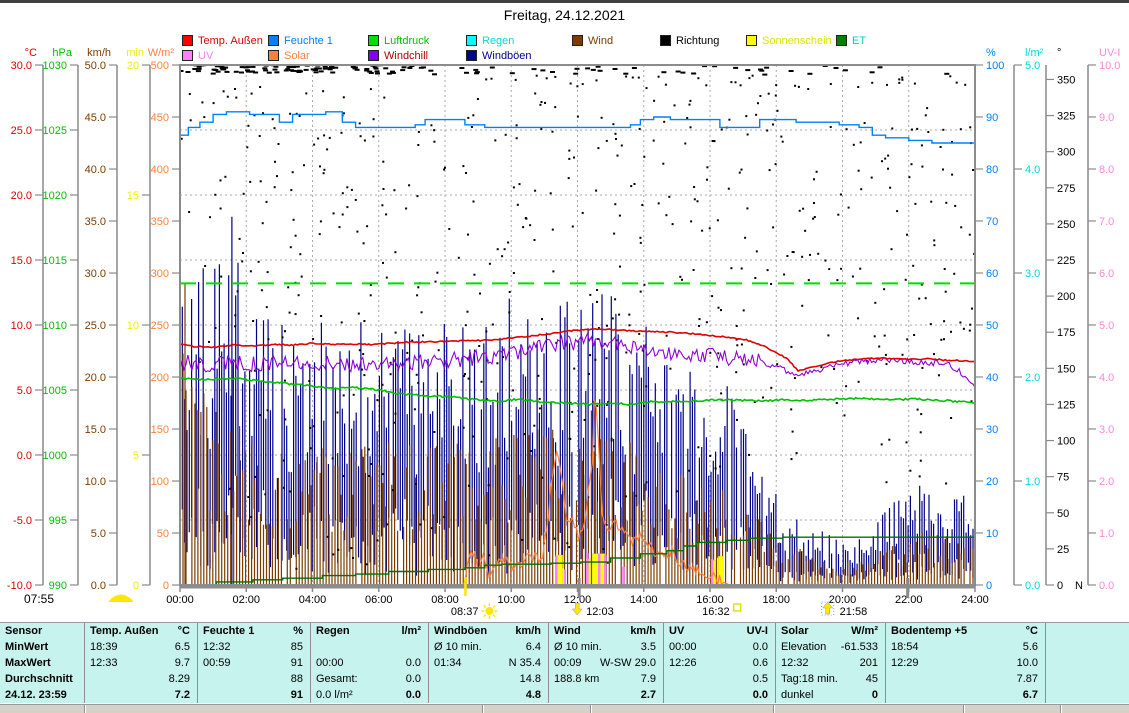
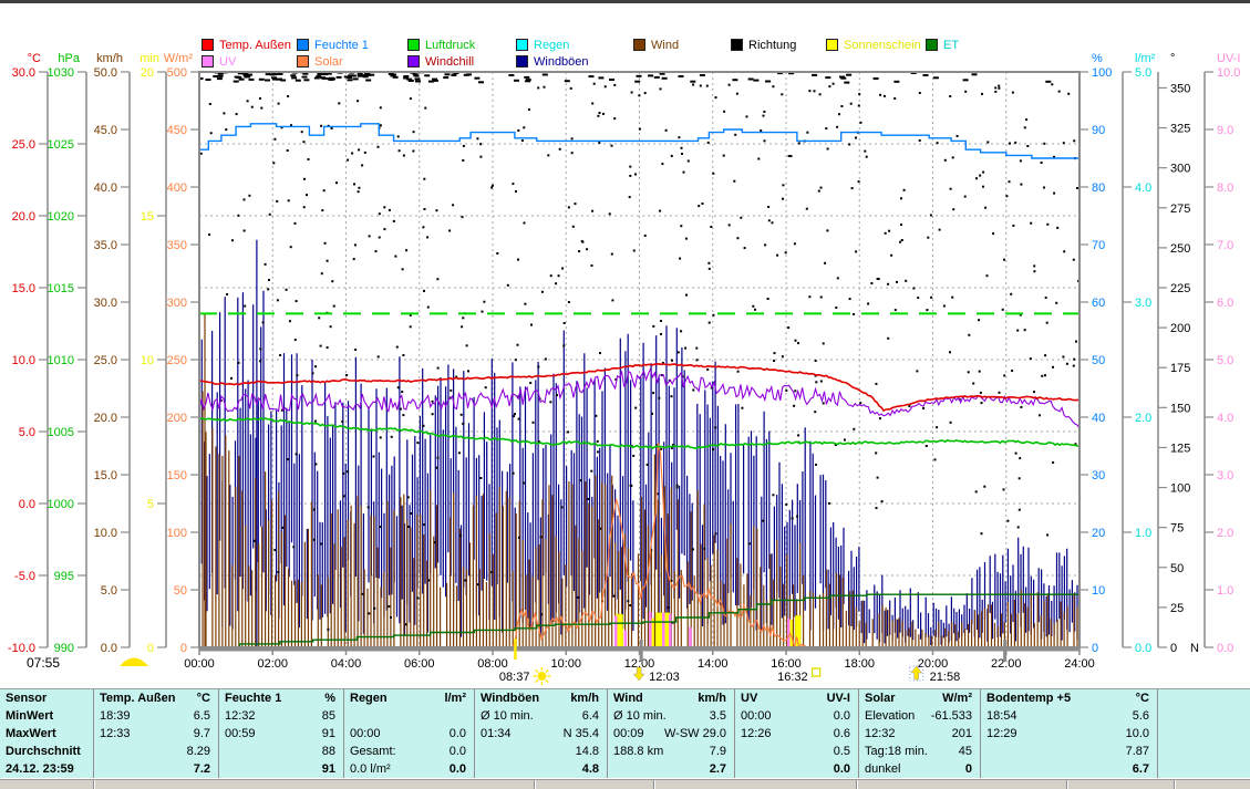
- Freitag, 24.12.2021
  Temp. Außen
  Feuchte 1
  Luftdruck
  Regen
  Wind
  Richtung
  Sonnenschein
  ET
  UV
  Solar
  Windchill
  Windböen
  -10.0
  -5.0
  0.0
  5.0
  10.0
  15.0
  20.0
  25.0
  30.0
  °C
  990
  995
  1000
  1005
  1010
  1015
  1020
  1025
  1030
  hPa
  0.0
  5.0
  10.0
  15.0
  20.0
  25.0
  30.0
  35.0
  40.0
  45.0
  50.0
  km/h
  0
  5
  10
  15
  20
  min
  0
  50
  100
  150
  200
  250
  300
  350
  400
  450
  500
  W/m²
  0
  10
  20
  30
  40
  50
  60
  70
  80
  90
  100
  %
  0.0
  1.0
  2.0
  3.0
  4.0
  5.0
  l/m²
  0
  25
  50
  75
  100
  125
  150
  175
  200
  225
  250
  275
  300
  325
  350
  °
  N
  0.0
  1.0
  2.0
  3.0
  4.0
  5.0
  6.0
  7.0
  8.0
  9.0
  10.0
  UV-I
  00:00
  02:00
  04:00
  06:00
  08:00
  10:00
  12:00
  14:00
  16:00
  18:00
  20:00
  22:00
  24:00
  08:37
  12:03
  16:32
  21:58
  07:55
  Sensor
  Temp. Außen
  °C
  Feuchte 1
  %
  Regen
  l/m²
  Windböen
  km/h
  Wind
  km/h
  UV
  UV-I
  Solar
  W/m²
  Bodentemp +5
  °C
  MinWert
  18:39
  6.5
  12:32
  85
  Ø 10 min.
  6.4
  Ø 10 min.
  3.5
  00:00
  0.0
  Elevation
  -61.533
  18:54
  5.6
  MaxWert
  12:33
  9.7
  00:59
  91
  00:00
  0.0
  01:34
  N 35.4
  00:09
  W-SW 29.0
  12:26
  0.6
  12:32
  201
  12:29
  10.0
  Durchschnitt
  8.29
  88
  Gesamt:
  0.0
  14.8
  188.8 km
  7.9
  0.5
  Tag:18 min.
  45
  7.87
  24.12. 23:59
  7.2
  91
  0.0 l/m²
  0.0
  4.8
  2.7
  0.0
  dunkel
  0
  6.7
